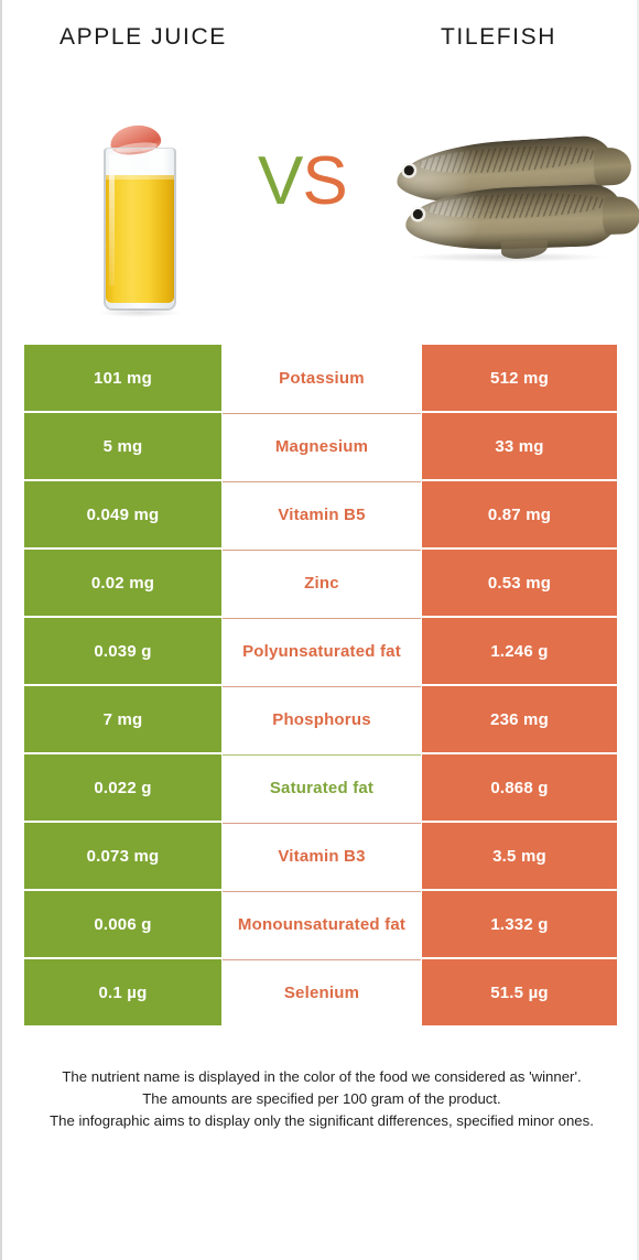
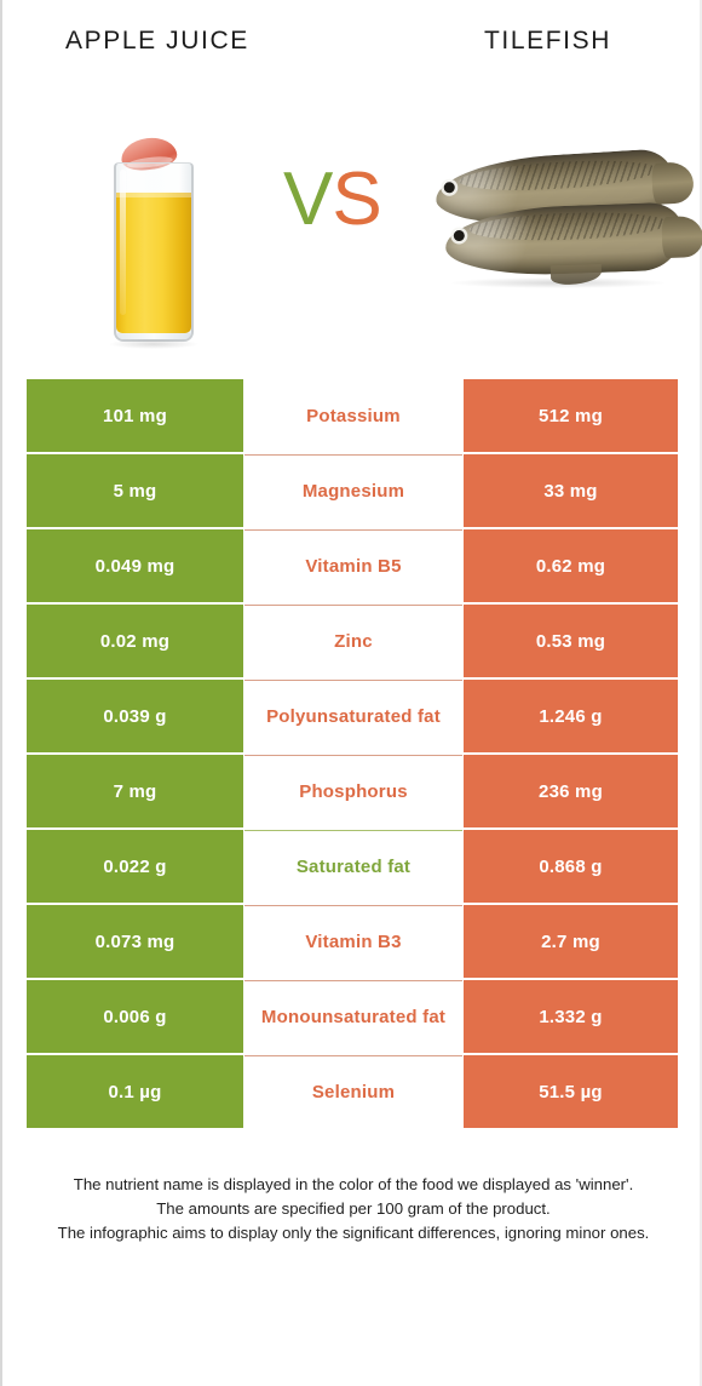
  APPLE JUICE
  TILEFISH
  VS
  101 mg
  Potassium
  512 mg
  5 mg
  Magnesium
  33 mg
  0.049 mg
  Vitamin B5
- 0.87 mg
+ 0.62 mg
  0.02 mg
  Zinc
  0.53 mg
  0.039 g
  Polyunsaturated fat
  1.246 g
  7 mg
  Phosphorus
  236 mg
  0.022 g
  Saturated fat
  0.868 g
  0.073 mg
  Vitamin B3
- 3.5 mg
+ 2.7 mg
  0.006 g
  Monounsaturated fat
  1.332 g
  0.1 µg
  Selenium
  51.5 µg
- The nutrient name is displayed in the color of the food we considered as 'winner'.
+ The nutrient name is displayed in the color of the food we displayed as 'winner'.
  The amounts are specified per 100 gram of the product.
- The infographic aims to display only the significant differences, specified minor ones.
+ The infographic aims to display only the significant differences, ignoring minor ones.
